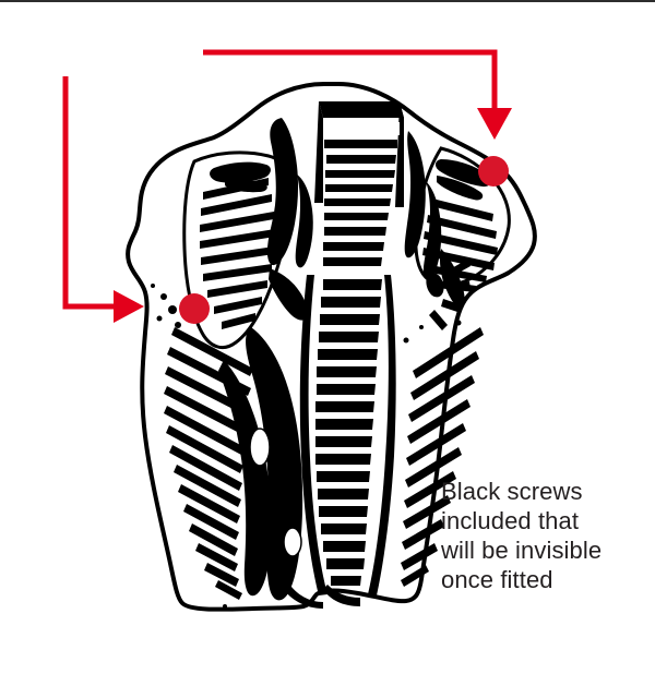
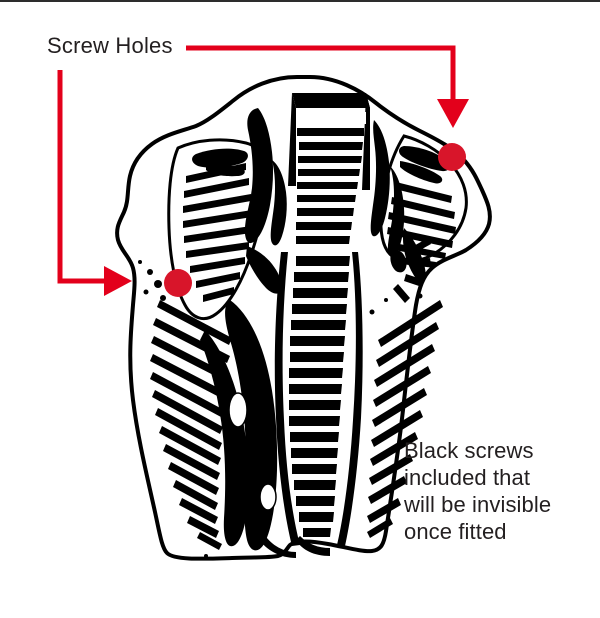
+ Screw Holes
  Black screws
  included that
  will be invisible
  once fitted
